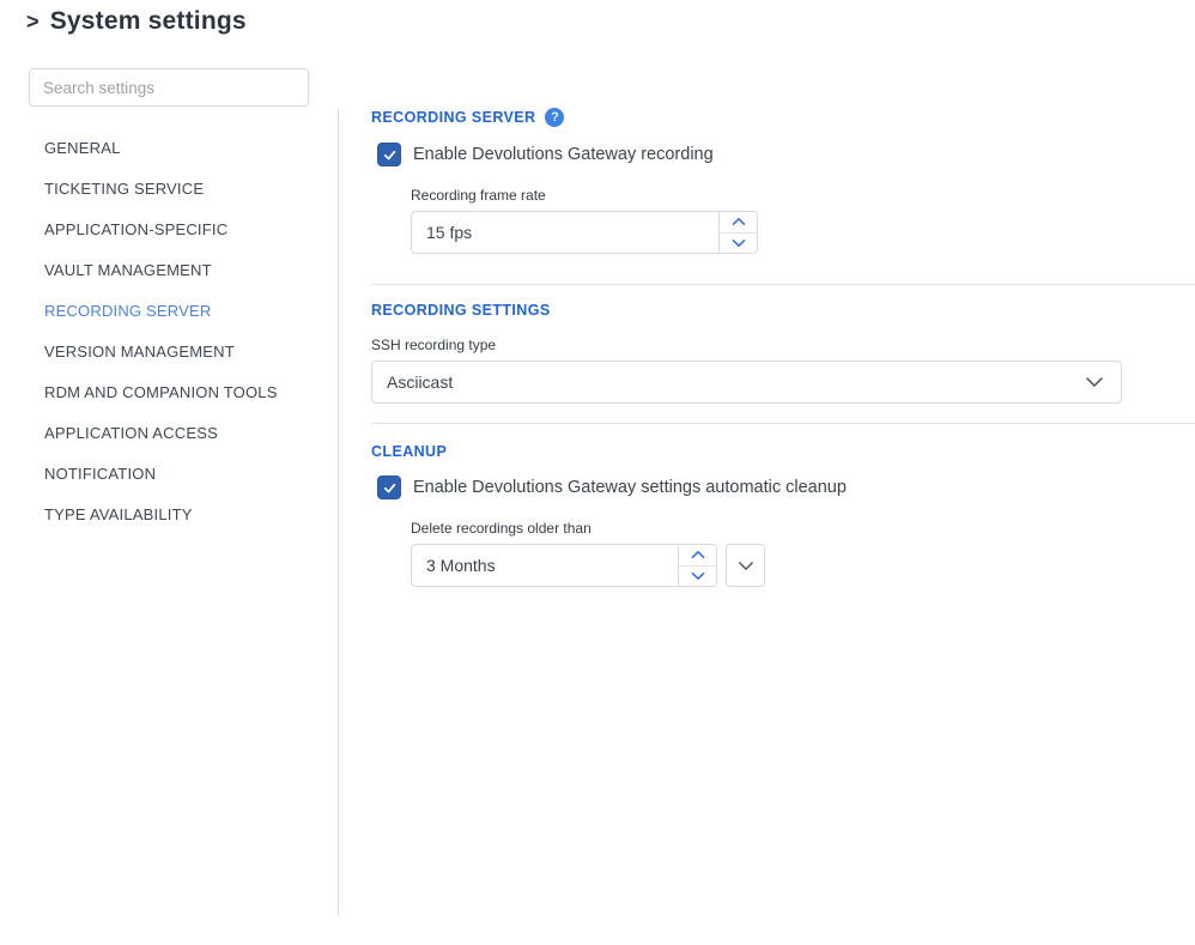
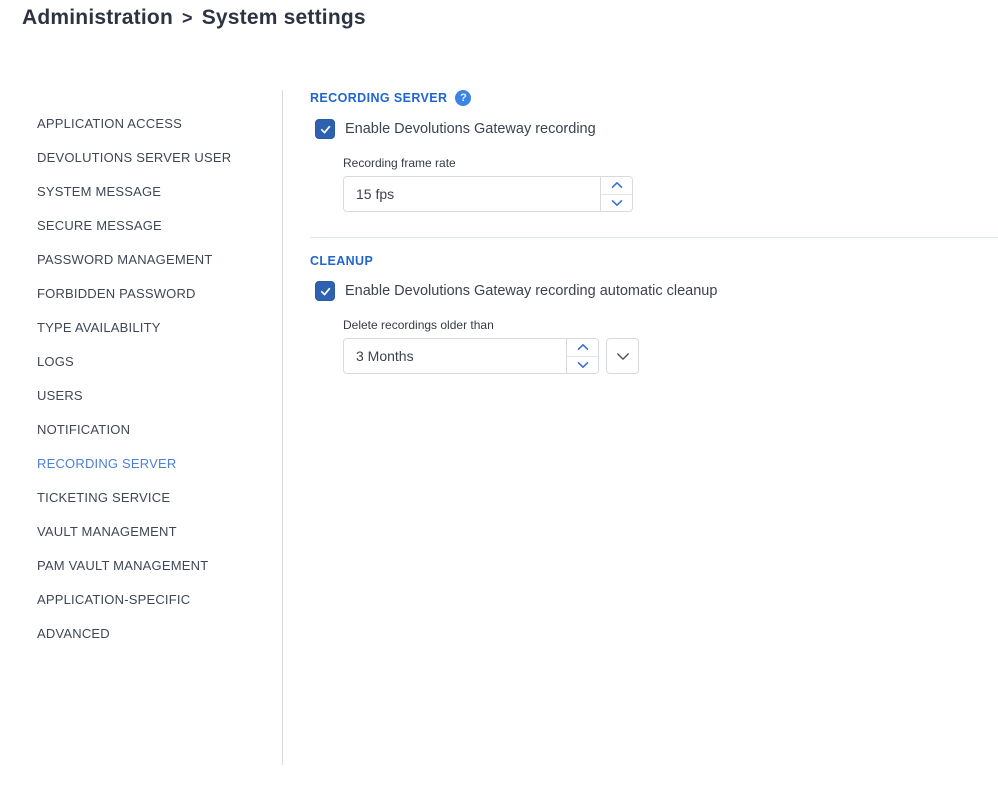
+ Administration
  >
  System settings
- Search settings
- GENERAL
- TICKETING SERVICE
+ APPLICATION ACCESS
+ DEVOLUTIONS SERVER USER
+ SYSTEM MESSAGE
+ SECURE MESSAGE
+ PASSWORD MANAGEMENT
+ FORBIDDEN PASSWORD
- APPLICATION-SPECIFIC
+ TYPE AVAILABILITY
+ LOGS
+ USERS
- VAULT MANAGEMENT
+ NOTIFICATION
  RECORDING SERVER
- VERSION MANAGEMENT
- RDM AND COMPANION TOOLS
- APPLICATION ACCESS
+ TICKETING SERVICE
- NOTIFICATION
+ VAULT MANAGEMENT
+ PAM VAULT MANAGEMENT
- TYPE AVAILABILITY
+ APPLICATION-SPECIFIC
+ ADVANCED
  RECORDING SERVER
  ?
  Enable Devolutions Gateway recording
  Recording frame rate
  15 fps
- RECORDING SETTINGS
- SSH recording type
- Asciicast
  CLEANUP
- Enable Devolutions Gateway settings automatic cleanup
+ Enable Devolutions Gateway recording automatic cleanup
  Delete recordings older than
  3 Months
